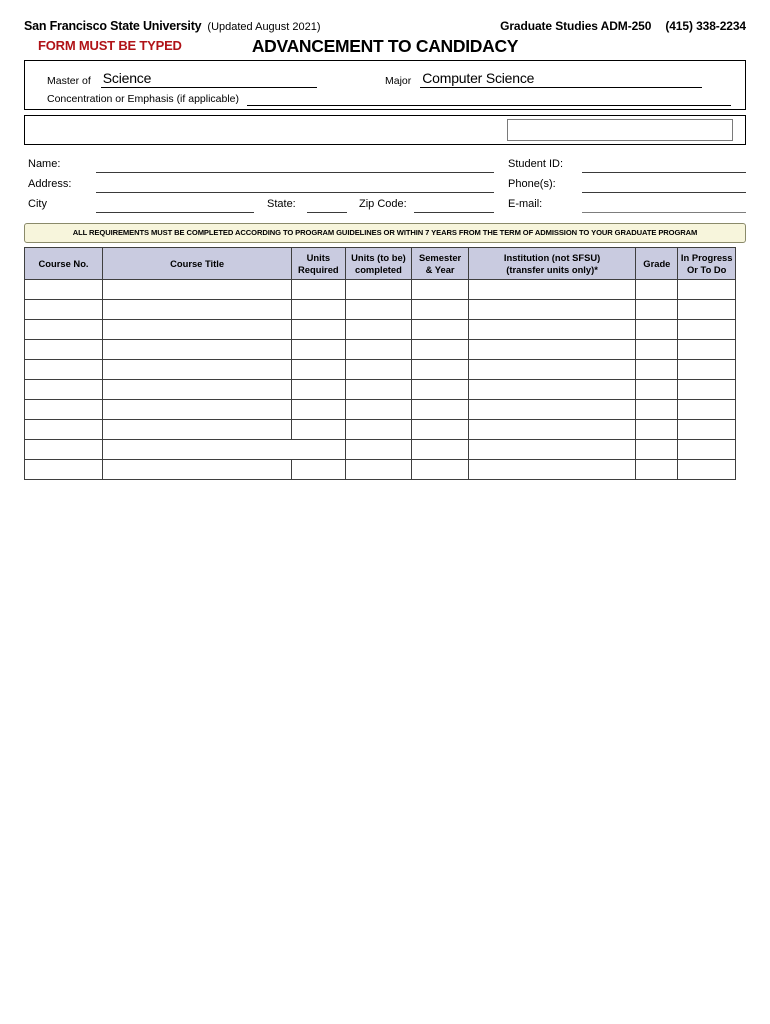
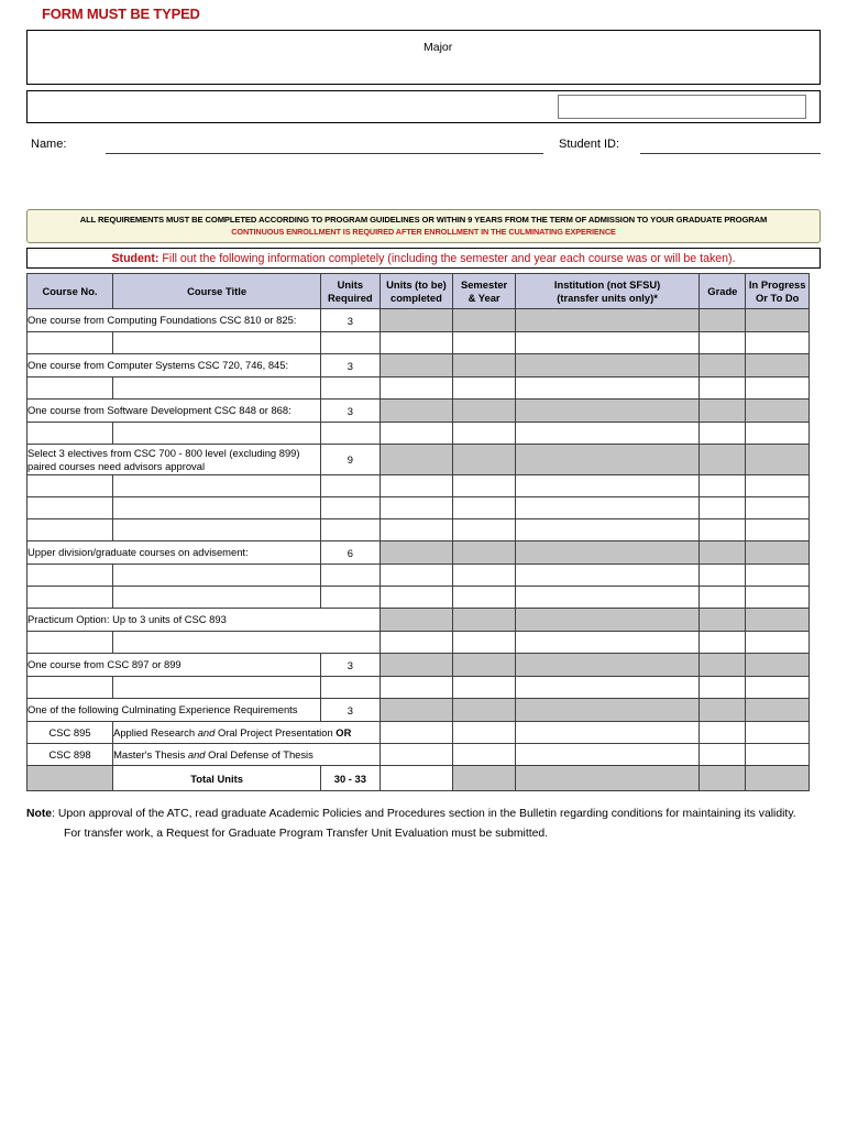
- San Francisco State University
- (Updated August 2021)
- Graduate Studies ADM-250 (415) 338-2234
  FORM MUST BE TYPED
- ADVANCEMENT TO CANDIDACY
- Master of
- Science
  Major
- Computer Science
- Concentration or Emphasis (if applicable)
  Name:
  Student ID:
- Address:
- Phone(s):
- City
- State:
- Zip Code:
- E-mail:
- ALL REQUIREMENTS MUST BE COMPLETED ACCORDING TO PROGRAM GUIDELINES OR WITHIN 7 YEARS FROM THE TERM OF ADMISSION TO YOUR GRADUATE PROGRAM
+ ALL REQUIREMENTS MUST BE COMPLETED ACCORDING TO PROGRAM GUIDELINES OR WITHIN 9 YEARS FROM THE TERM OF ADMISSION TO YOUR GRADUATE PROGRAM
+ CONTINUOUS ENROLLMENT IS REQUIRED AFTER ENROLLMENT IN THE CULMINATING EXPERIENCE
+ Student: Fill out the following information completely (including the semester and year each course was or will be taken).
  Course No.	Course Title	Units Required	Units (to be) completed	Semester & Year	Institution (not SFSU) (transfer units only)*	Grade	In Progress Or To Do
+ One course from Computing Foundations CSC 810 or 825:	3
+ One course from Computer Systems CSC 720, 746, 845:	3
+ One course from Software Development CSC 848 or 868:	3
+ Select 3 electives from CSC 700 - 800 level (excluding 899) paired courses need advisors approval	9
+ Upper division/graduate courses on advisement:	6
+ Practicum Option: Up to 3 units of CSC 893
+ One course from CSC 897 or 899	3
+ One of the following Culminating Experience Requirements	3
+ CSC 895	Applied Research and Oral Project Presentation OR
+ CSC 898	Master's Thesis and Oral Defense of Thesis
+ 	Total Units	30 - 33
+ Note: Upon approval of the ATC, read graduate Academic Policies and Procedures section in the Bulletin regarding conditions for maintaining its validity.
+ For transfer work, a Request for Graduate Program Transfer Unit Evaluation must be submitted.
